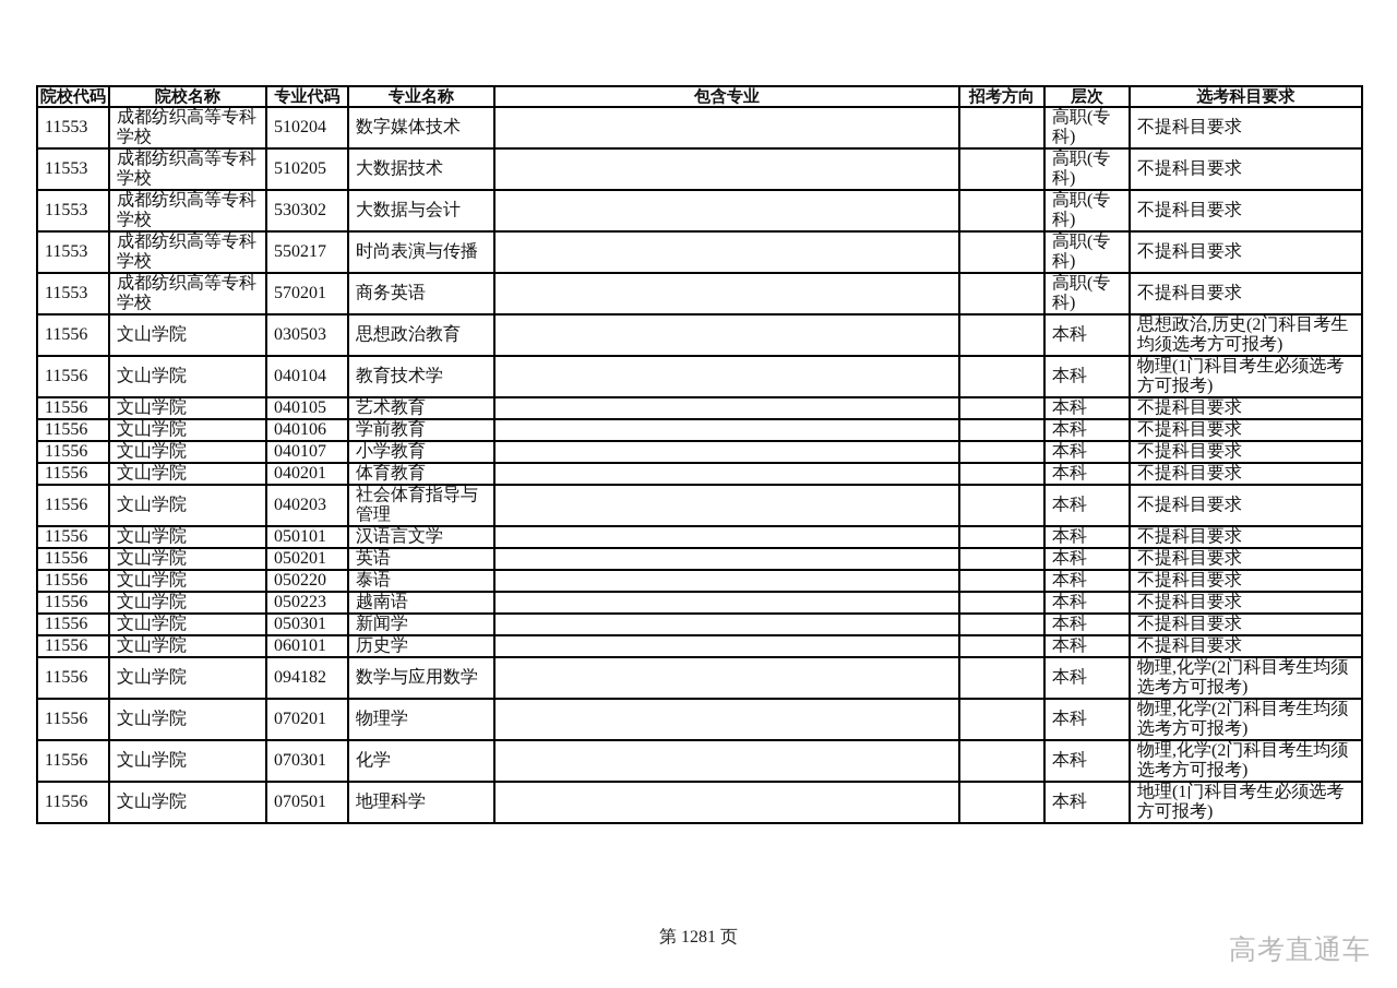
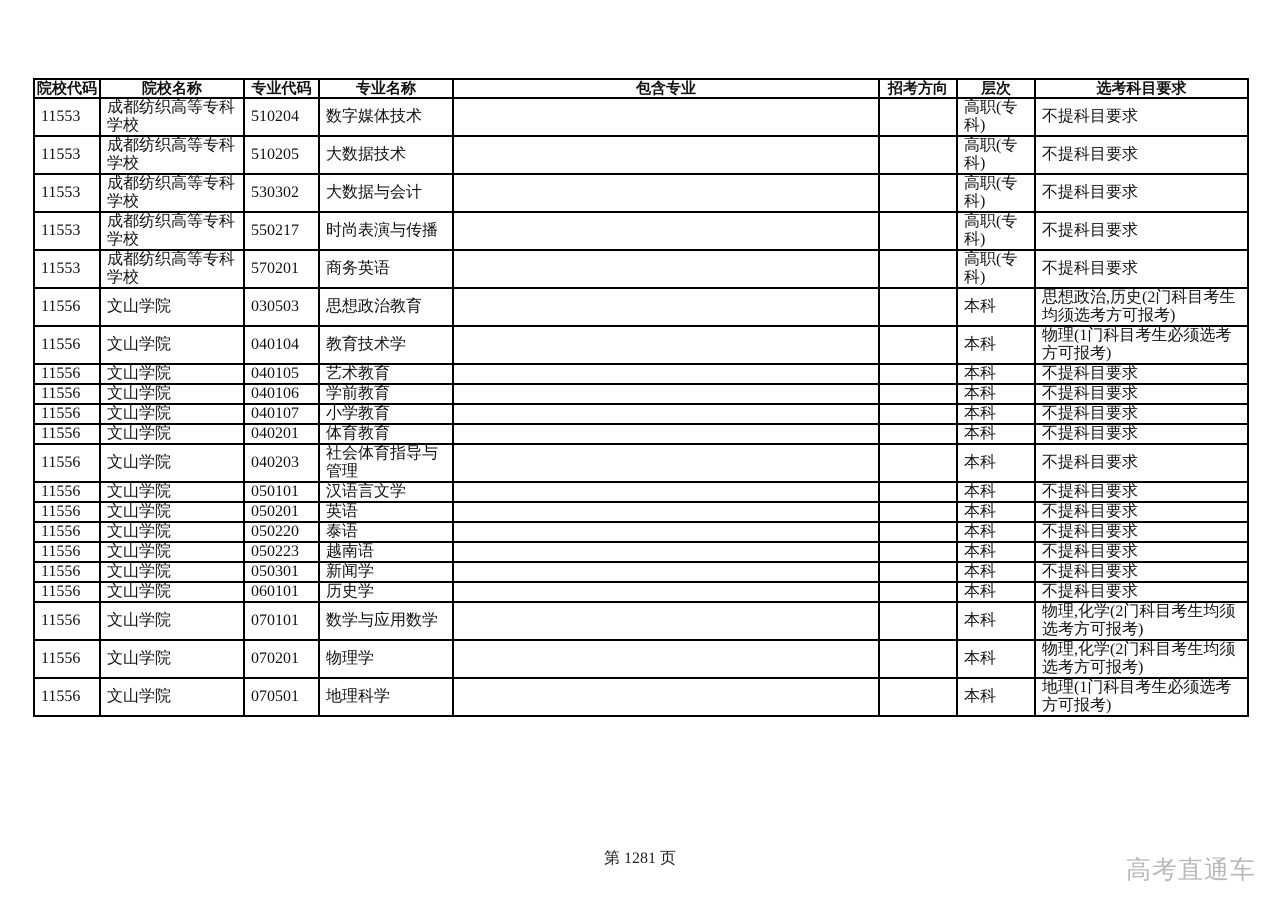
  院校代码	院校名称	专业代码	专业名称	包含专业	招考方向	层次	选考科目要求
  11553	成都纺织高等专科学校	510204	数字媒体技术			高职(专科)	不提科目要求
  11553	成都纺织高等专科学校	510205	大数据技术			高职(专科)	不提科目要求
  11553	成都纺织高等专科学校	530302	大数据与会计			高职(专科)	不提科目要求
  11553	成都纺织高等专科学校	550217	时尚表演与传播			高职(专科)	不提科目要求
  11553	成都纺织高等专科学校	570201	商务英语			高职(专科)	不提科目要求
  11556	文山学院	030503	思想政治教育			本科	思想政治,历史(2门科目考生均须选考方可报考)
  11556	文山学院	040104	教育技术学			本科	物理(1门科目考生必须选考方可报考)
  11556	文山学院	040105	艺术教育			本科	不提科目要求
  11556	文山学院	040106	学前教育			本科	不提科目要求
  11556	文山学院	040107	小学教育			本科	不提科目要求
  11556	文山学院	040201	体育教育			本科	不提科目要求
  11556	文山学院	040203	社会体育指导与管理			本科	不提科目要求
  11556	文山学院	050101	汉语言文学			本科	不提科目要求
  11556	文山学院	050201	英语			本科	不提科目要求
  11556	文山学院	050220	泰语			本科	不提科目要求
  11556	文山学院	050223	越南语			本科	不提科目要求
  11556	文山学院	050301	新闻学			本科	不提科目要求
  11556	文山学院	060101	历史学			本科	不提科目要求
- 11556	文山学院	094182	数学与应用数学			本科	物理,化学(2门科目考生均须选考方可报考)
+ 11556	文山学院	070101	数学与应用数学			本科	物理,化学(2门科目考生均须选考方可报考)
  11556	文山学院	070201	物理学			本科	物理,化学(2门科目考生均须选考方可报考)
- 11556	文山学院	070301	化学			本科	物理,化学(2门科目考生均须选考方可报考)
  11556	文山学院	070501	地理科学			本科	地理(1门科目考生必须选考方可报考)
  第 1281 页
  高考直通车
